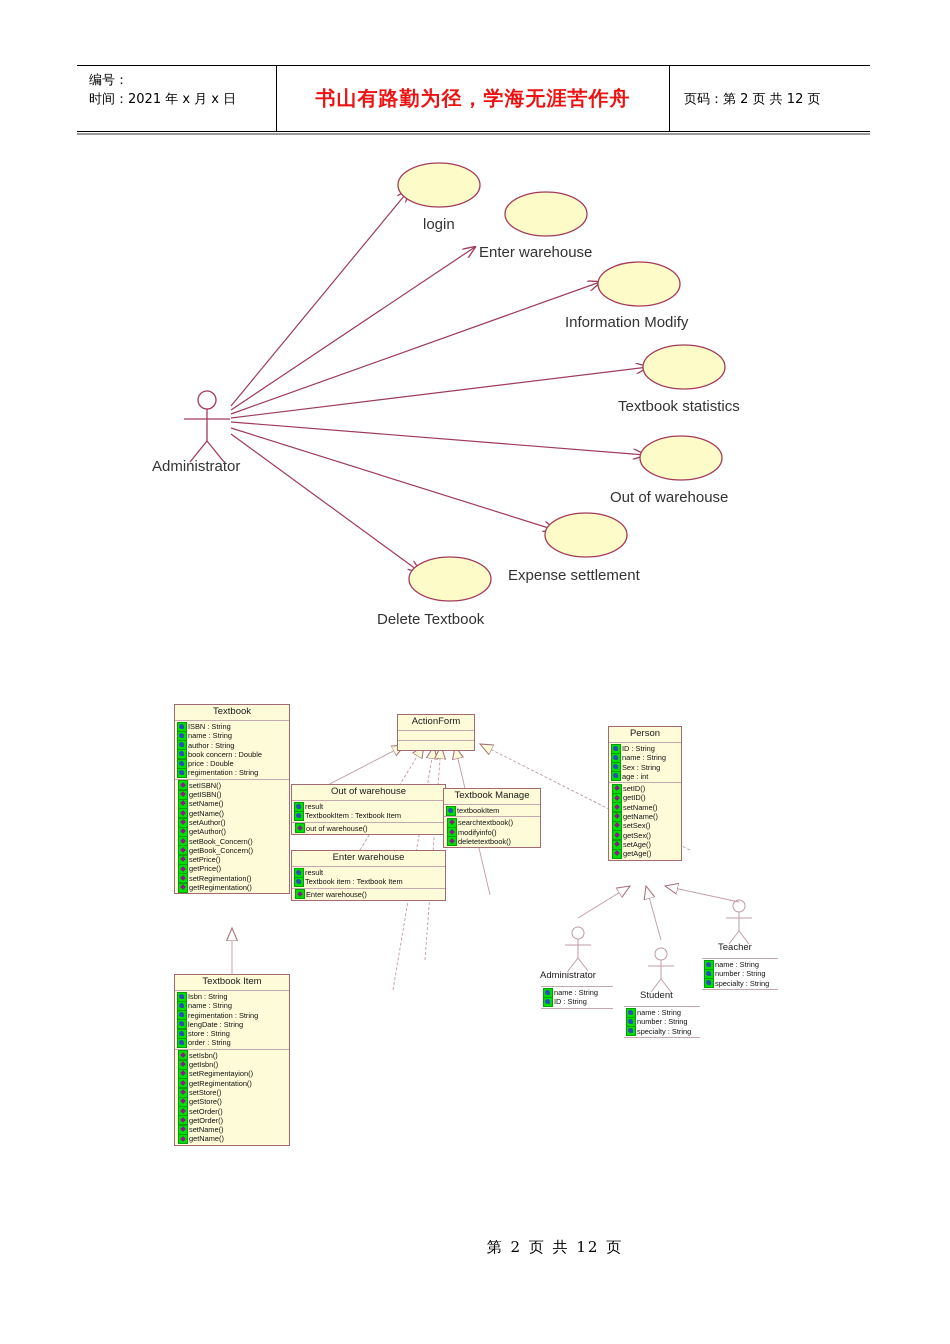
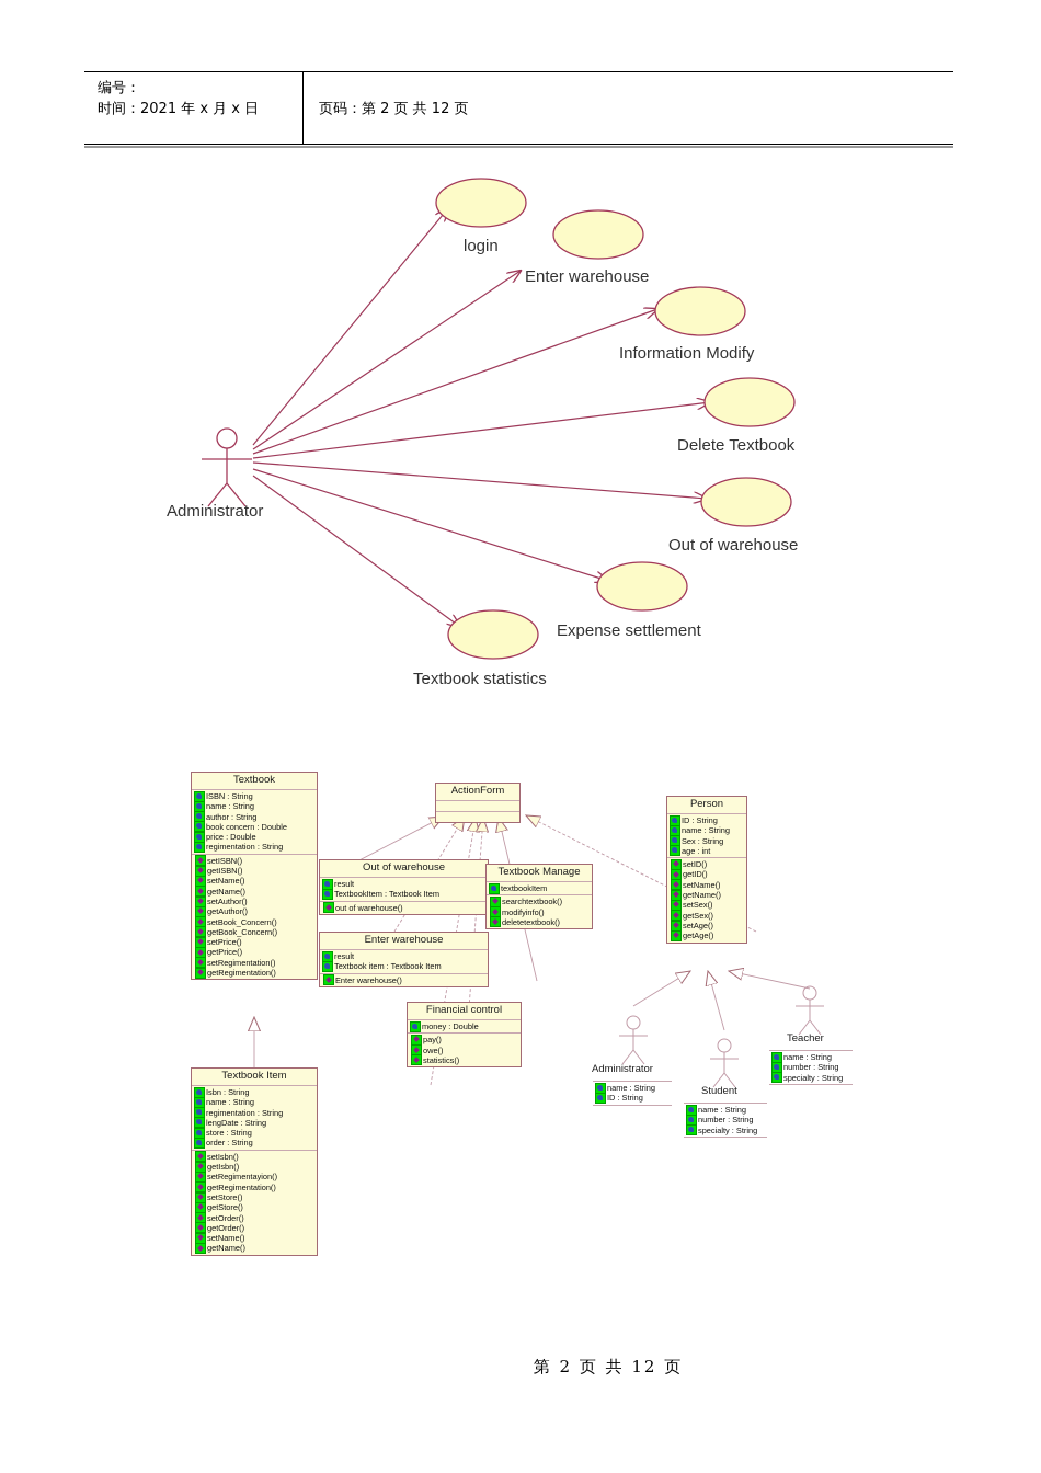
  编号：
  时间：2021 年 x 月 x 日
- 书山有路勤为径，学海无涯苦作舟
  页码：第 2 页 共 12 页
  login
  Enter warehouse
  Information Modify
- Textbook statistics
+ Delete Textbook
  Out of warehouse
  Expense settlement
- Delete Textbook
+ Textbook statistics
  Administrator
  Textbook
  ISBN : String
  name : String
  author : String
  book concern : Double
  price : Double
  regimentation : String
  setISBN()
  getISBN()
  setName()
  getName()
  setAuthor()
  getAuthor()
  setBook_Concern()
  getBook_Concern()
  setPrice()
  getPrice()
  setRegimentation()
  getRegimentation()
  Textbook Item
  Isbn : String
  name : String
  regimentation : String
  lengDate : String
  store : String
  order : String
  setIsbn()
  getIsbn()
  setRegimentayion()
  getRegimentation()
  setStore()
  getStore()
  setOrder()
  getOrder()
  setName()
  getName()
  ActionForm
  Out of warehouse
  result
  TextbookItem : Textbook Item
  out of warehouse()
  Enter warehouse
  result
  Textbook item : Textbook Item
  Enter warehouse()
  Textbook Manage
  textbookItem
  searchtextbook()
  modifyinfo()
  deletetextbook()
+ Financial control
+ money : Double
+ pay()
+ owe()
+ statistics()
  Person
  ID : String
  name : String
  Sex : String
  age : int
  setID()
  getID()
  setName()
  getName()
  setSex()
  getSex()
  setAge()
  getAge()
  Administrator
  name : String
  ID : String
  Student
  name : String
  number : String
  specialty : String
  Teacher
  name : String
  number : String
  specialty : String
  第 2 页 共 12 页
